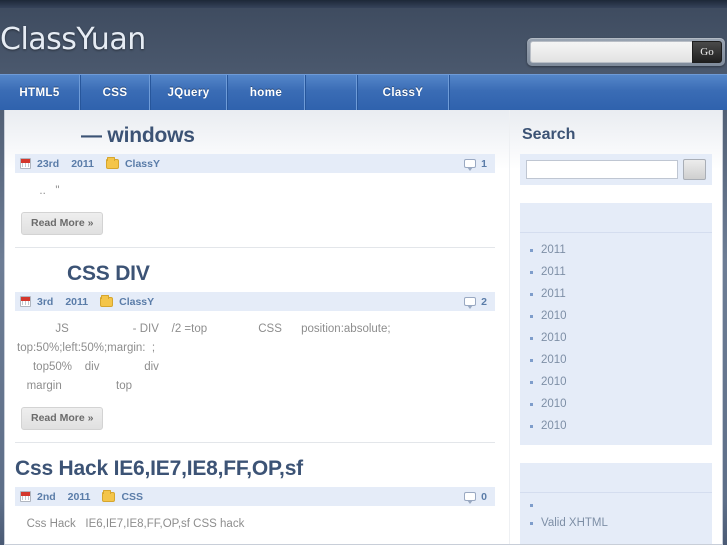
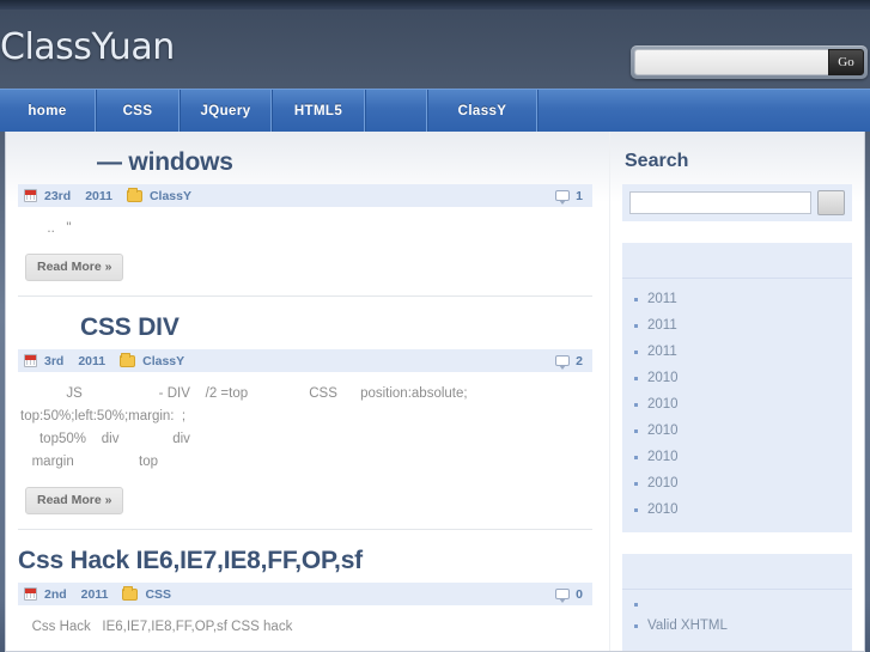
  ClassYuan
  Go
- HTML5
+ home
  CSS
  JQuery
- home
+ HTML5
  ClassY
  — windows
  23rd
  2011
  ClassY
  1
  .. "
  Read More »
  CSS DIV
  3rd
  2011
  ClassY
  2
  JS - DIV /2 =top CSS position:absolute;
  top:50%;left:50%;margin: ;
  top50% div div
  margin top
  Read More »
  Css Hack IE6,IE7,IE8,FF,OP,sf
  2nd
  2011
  CSS
  0
  Css Hack IE6,IE7,IE8,FF,OP,sf CSS hack
  Search
  2011
  2011
  2011
  2010
  2010
  2010
  2010
  2010
  2010
  Valid XHTML
